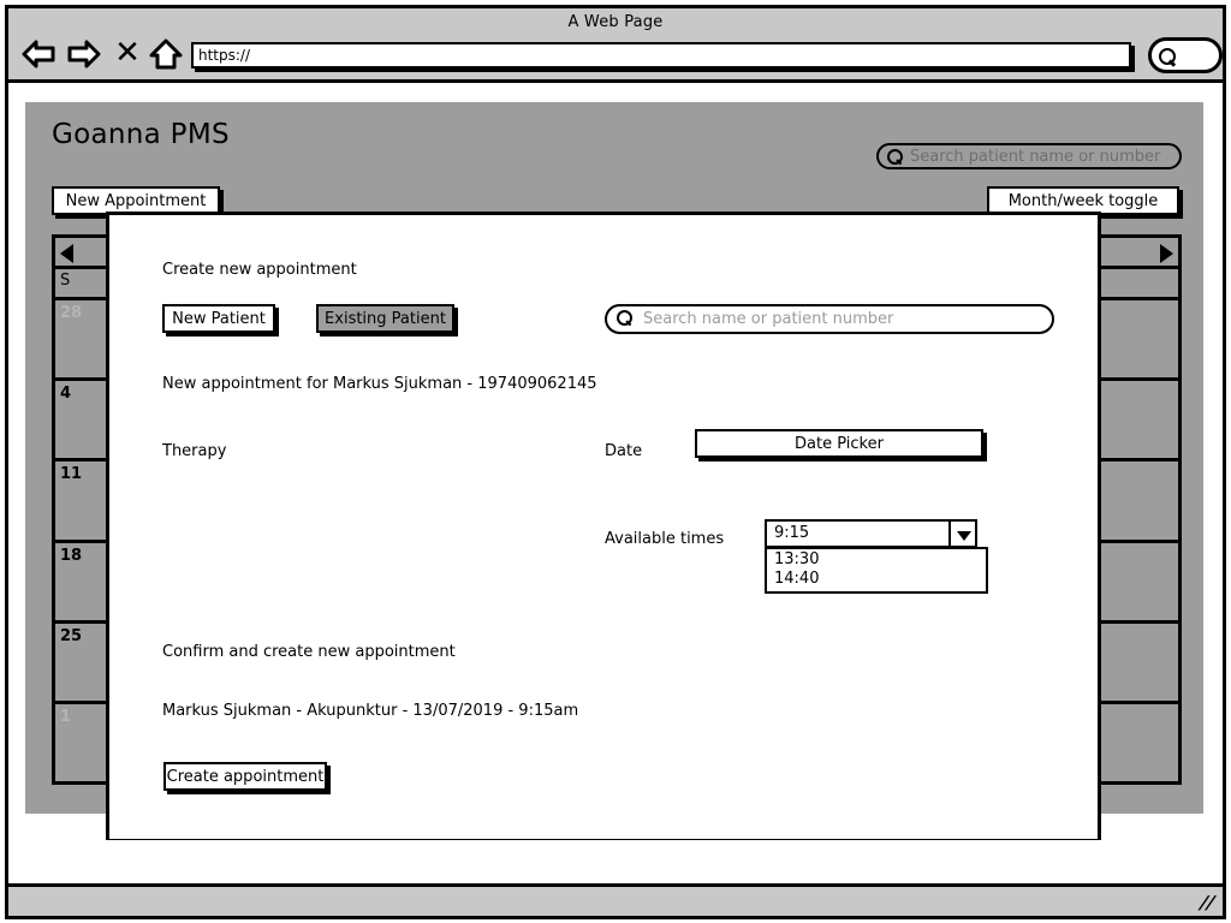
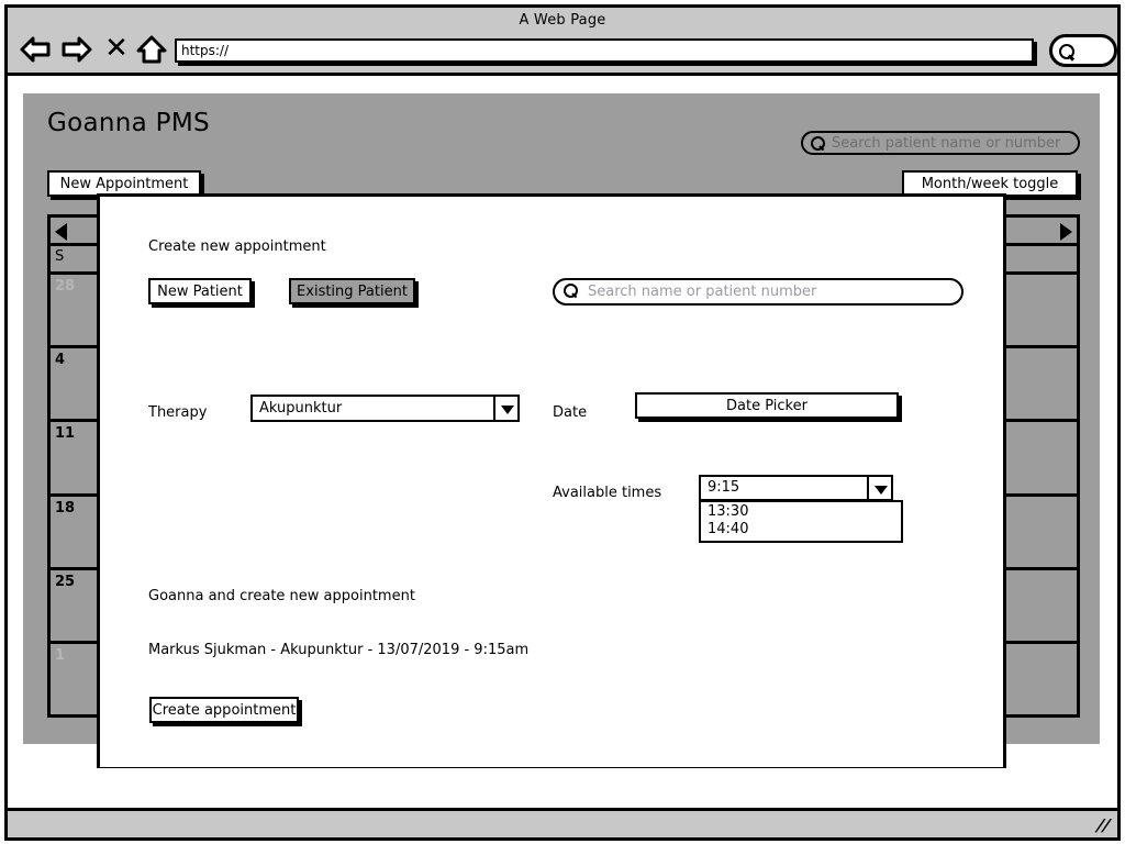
  A Web Page
  ✕
  https://
  Goanna PMS
  Search patient name or number
  New Appointment
  Month/week toggle
  S
  28
  4
  11
  18
  25
  1
  Create new appointment
  New Patient
  Existing Patient
  Search name or patient number
- New appointment for Markus Sjukman - 197409062145
  Therapy
+ Akupunktur
  Date
  Date Picker
  Available times
  9:15
  13:30
  14:40
- Confirm and create new appointment
+ Goanna and create new appointment
  Markus Sjukman - Akupunktur - 13/07/2019 - 9:15am
  Create appointment
